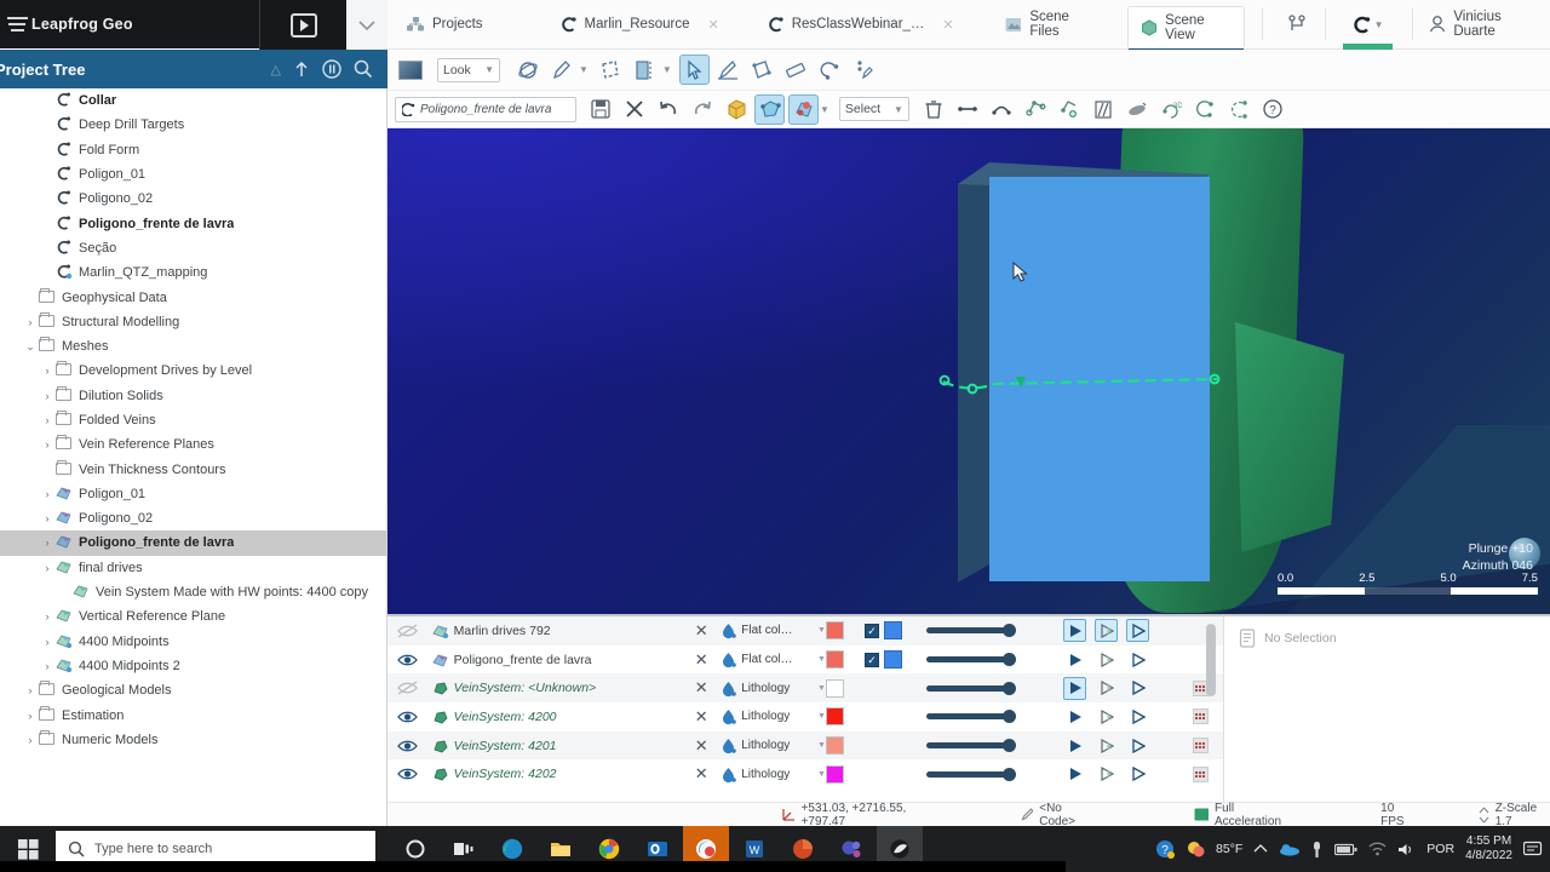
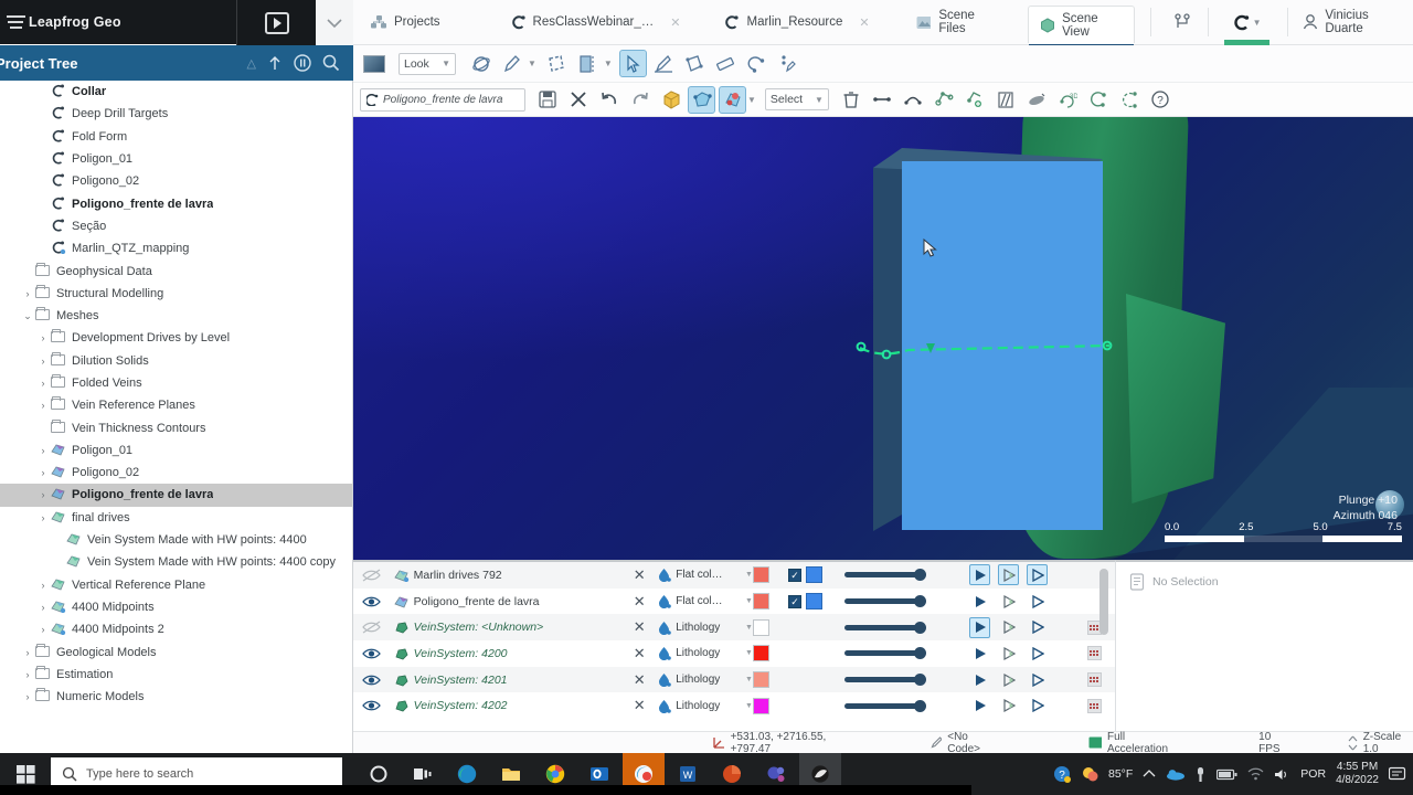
  Leapfrog Geo
  Project Tree
  △
  Collar
  Deep Drill Targets
  Fold Form
  Poligon_01
  Poligono_02
  Poligono_frente de lavra
  Seção
  Marlin_QTZ_mapping
  Geophysical Data
  ›
  Structural Modelling
  ⌄
  Meshes
  ›
  Development Drives by Level
  ›
  Dilution Solids
  ›
  Folded Veins
  ›
  Vein Reference Planes
  Vein Thickness Contours
  ›
  Poligon_01
  ›
  Poligono_02
  ›
  Poligono_frente de lavra
  ›
  final drives
+ Vein System Made with HW points: 4400
  Vein System Made with HW points: 4400 copy
  ›
  Vertical Reference Plane
  ›
  4400 Midpoints
  ›
  4400 Midpoints 2
  ›
  Geological Models
  ›
  Estimation
  ›
  Numeric Models
  Projects
- Marlin_Resource
+ ResClassWebinar_…
  ✕
- ResClassWebinar_…
+ Marlin_Resource
  ✕
  Scene Files
  Scene View
  ▼
  Vinicius Duarte
  Look
  ▼
  ▼
  ▼
  Poligono_frente de lavra
  ▼
  Select
  ▼
  ?
  Plunge +10
  Azimuth 046
  0.0
  2.5
  5.0
  7.5
  Marlin drives 792
  ✕
  Flat col…
  ✓
  Poligono_frente de lavra
  ✕
  Flat col…
  ✓
  VeinSystem: <Unknown>
  ✕
  Lithology
  VeinSystem: 4200
  ✕
  Lithology
  VeinSystem: 4201
  ✕
  Lithology
  VeinSystem: 4202
  ✕
  Lithology
  No Selection
  +531.03, +2716.55, +797.47
  <No Code>
  Full Acceleration
  10 FPS
- Z-Scale 1.7
+ Z-Scale 1.0
  Type here to search
  W
  ?
  85°F
  POR
  4:55 PM
  4/8/2022
